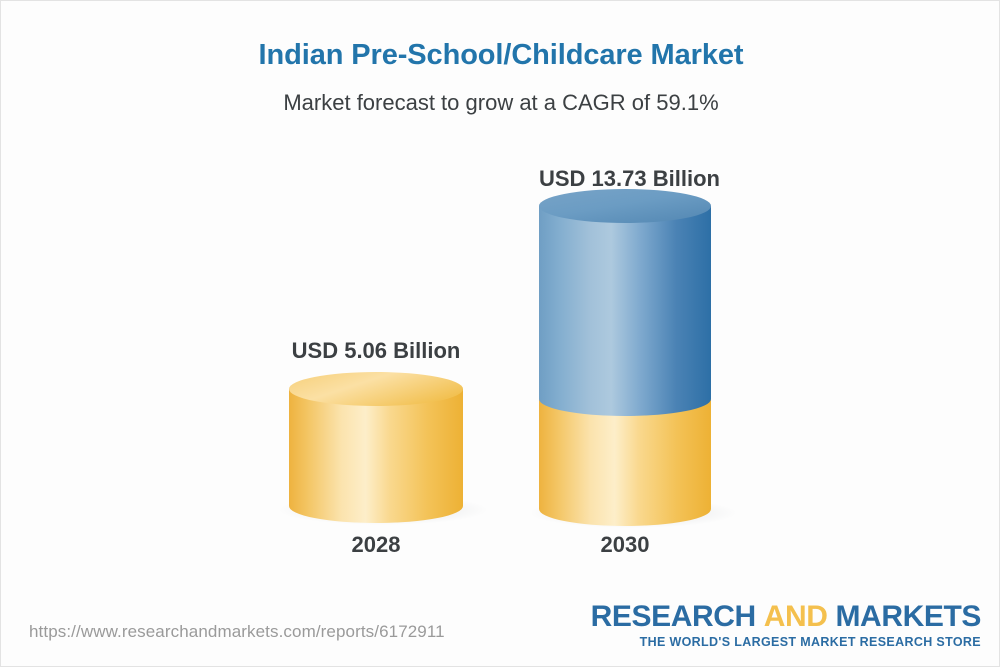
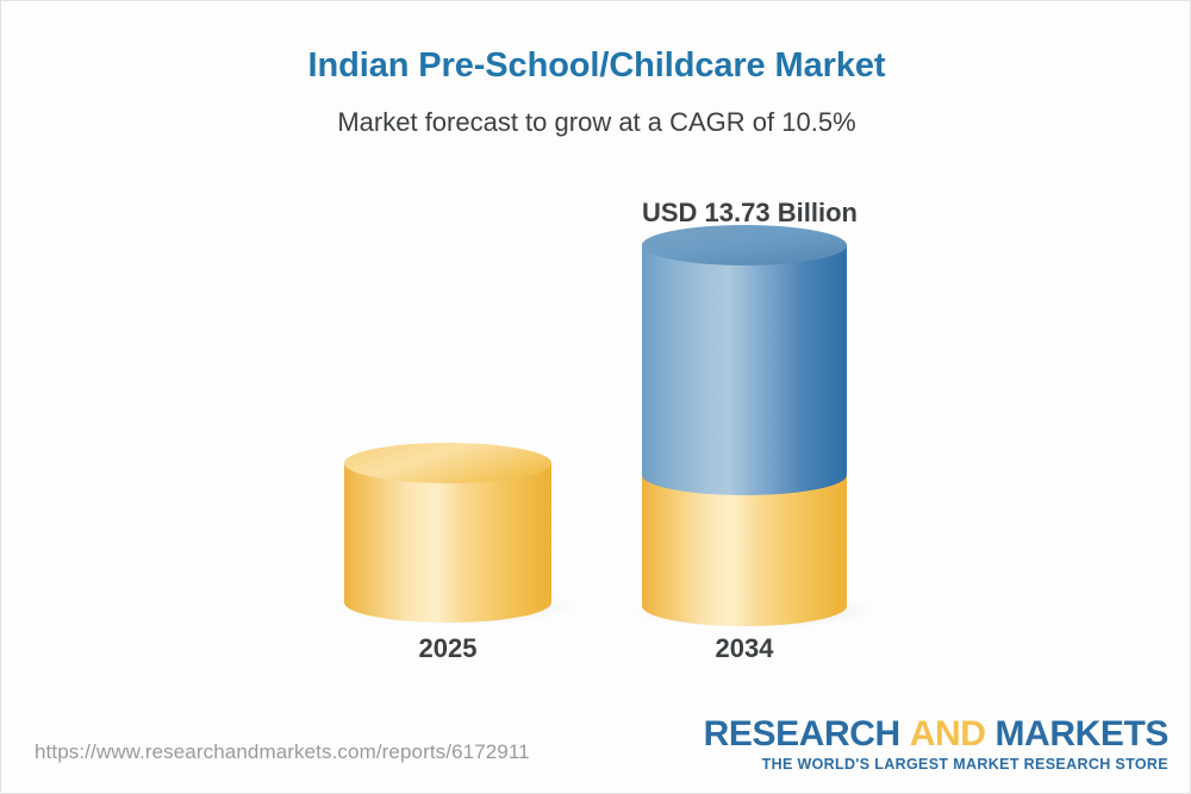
  Indian Pre-School/Childcare Market
- Market forecast to grow at a CAGR of 59.1%
+ Market forecast to grow at a CAGR of 10.5%
- USD 5.06 Billion
  USD 13.73 Billion
- 2028
+ 2025
- 2030
+ 2034
  https://www.researchandmarkets.com/reports/6172911
  RESEARCH AND MARKETS
  THE WORLD'S LARGEST MARKET RESEARCH STORE
